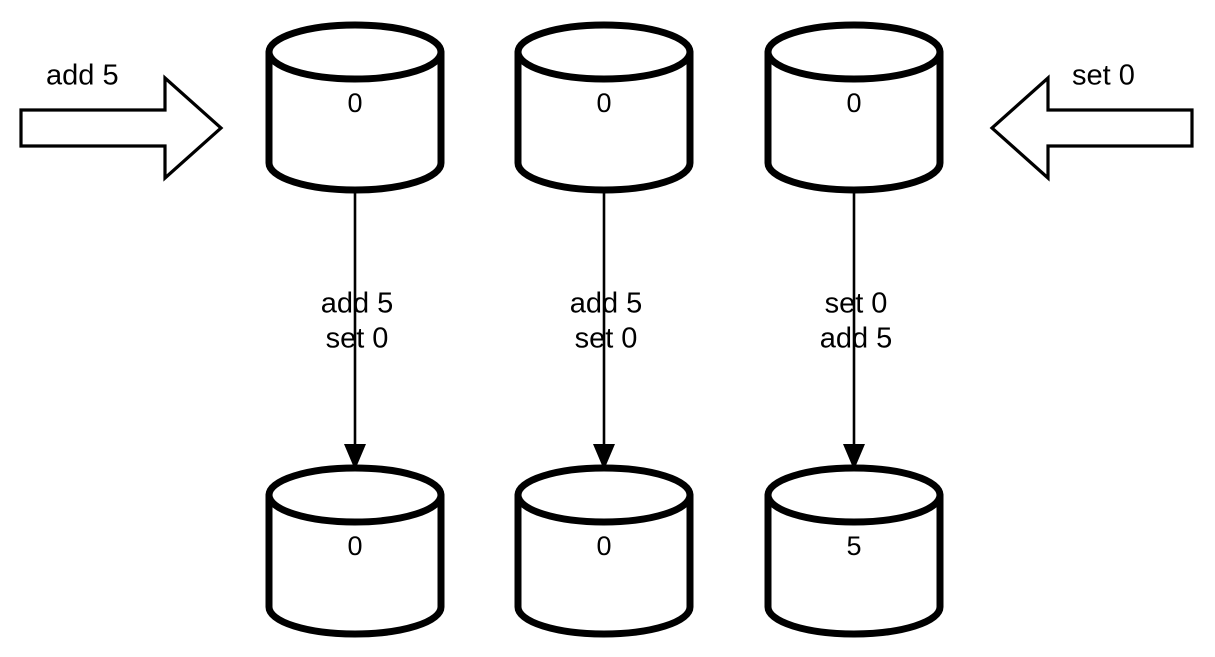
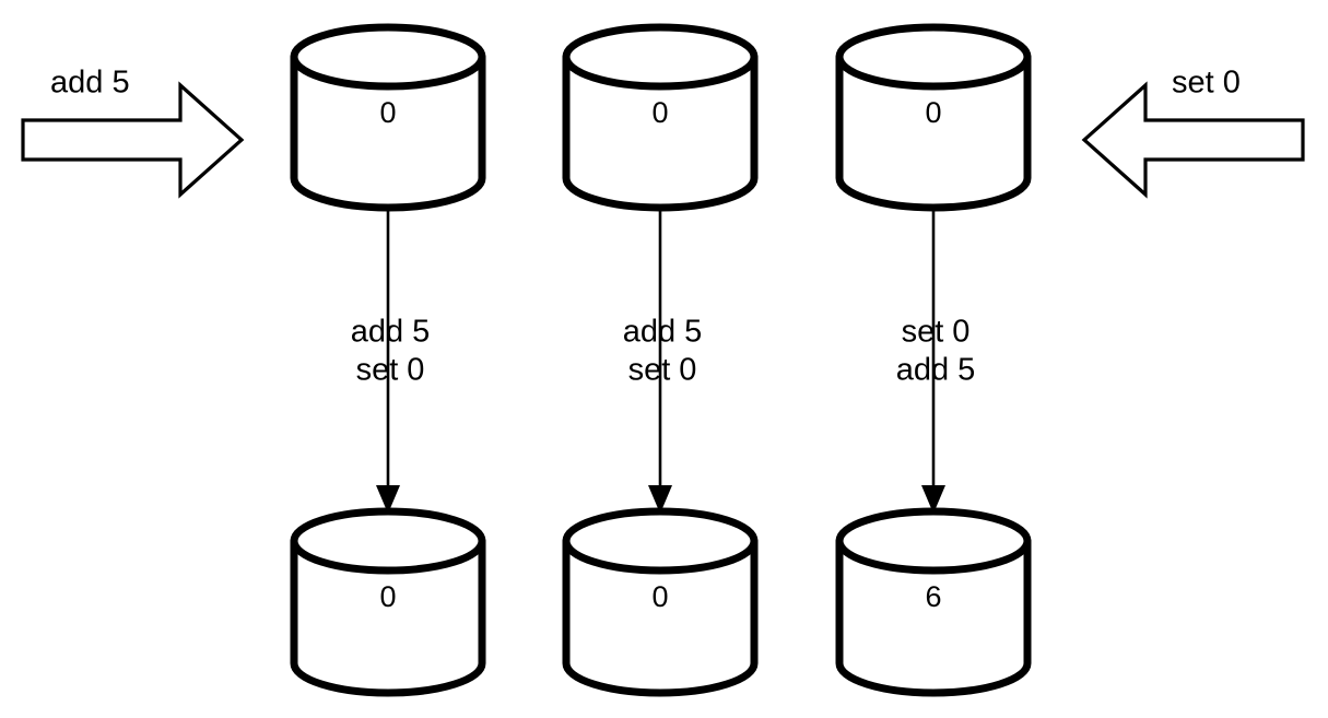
  add 5
  set 0
  0
  add 5
  set 0
  0
  0
  add 5
  set 0
  0
  0
  set 0
  add 5
- 5
+ 6
